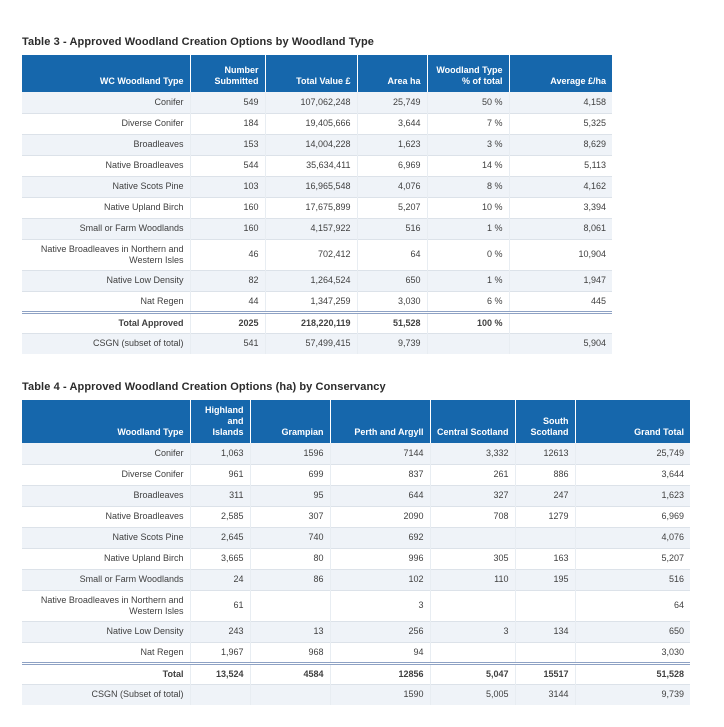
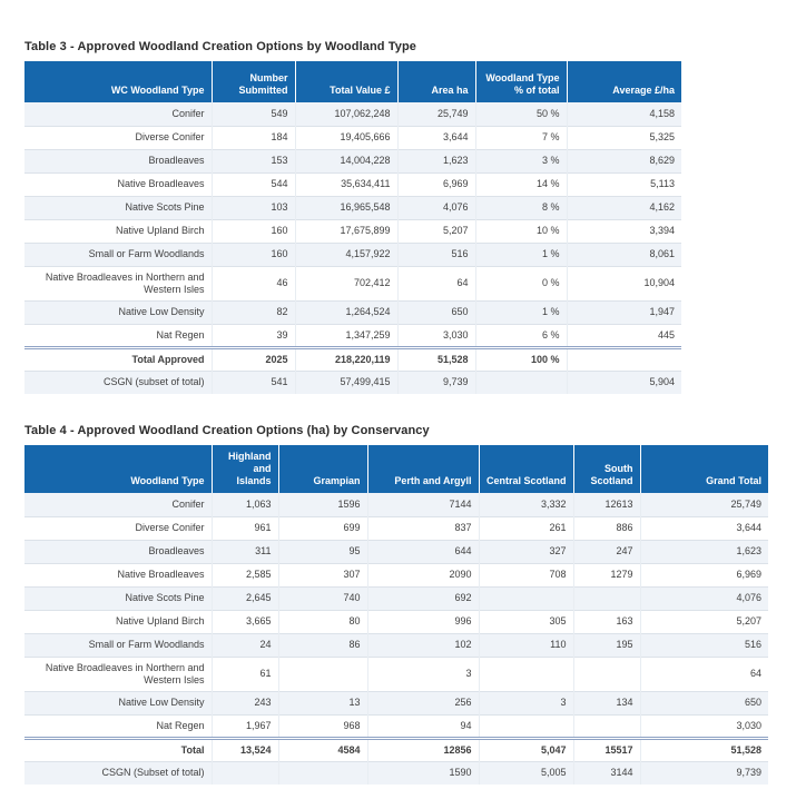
  Table 3 - Approved Woodland Creation Options by Woodland Type
  WC Woodland Type	Number Submitted	Total Value £	Area ha	Woodland Type % of total	Average £/ha
  Conifer	549	107,062,248	25,749	50 %	4,158
  Diverse Conifer	184	19,405,666	3,644	7 %	5,325
  Broadleaves	153	14,004,228	1,623	3 %	8,629
  Native Broadleaves	544	35,634,411	6,969	14 %	5,113
  Native Scots Pine	103	16,965,548	4,076	8 %	4,162
  Native Upland Birch	160	17,675,899	5,207	10 %	3,394
  Small or Farm Woodlands	160	4,157,922	516	1 %	8,061
  Native Broadleaves in Northern and Western Isles	46	702,412	64	0 %	10,904
  Native Low Density	82	1,264,524	650	1 %	1,947
- Nat Regen	44	1,347,259	3,030	6 %	445
+ Nat Regen	39	1,347,259	3,030	6 %	445
  Total Approved	2025	218,220,119	51,528	100 %
  CSGN (subset of total)	541	57,499,415	9,739		5,904
  Table 4 - Approved Woodland Creation Options (ha) by Conservancy
  Woodland Type	Highland and Islands	Grampian	Perth and Argyll	Central Scotland	South Scotland	Grand Total
  Conifer	1,063	1596	7144	3,332	12613	25,749
  Diverse Conifer	961	699	837	261	886	3,644
  Broadleaves	311	95	644	327	247	1,623
  Native Broadleaves	2,585	307	2090	708	1279	6,969
  Native Scots Pine	2,645	740	692			4,076
  Native Upland Birch	3,665	80	996	305	163	5,207
  Small or Farm Woodlands	24	86	102	110	195	516
  Native Broadleaves in Northern and Western Isles	61		3			64
  Native Low Density	243	13	256	3	134	650
  Nat Regen	1,967	968	94			3,030
  Total	13,524	4584	12856	5,047	15517	51,528
  CSGN (Subset of total)			1590	5,005	3144	9,739
